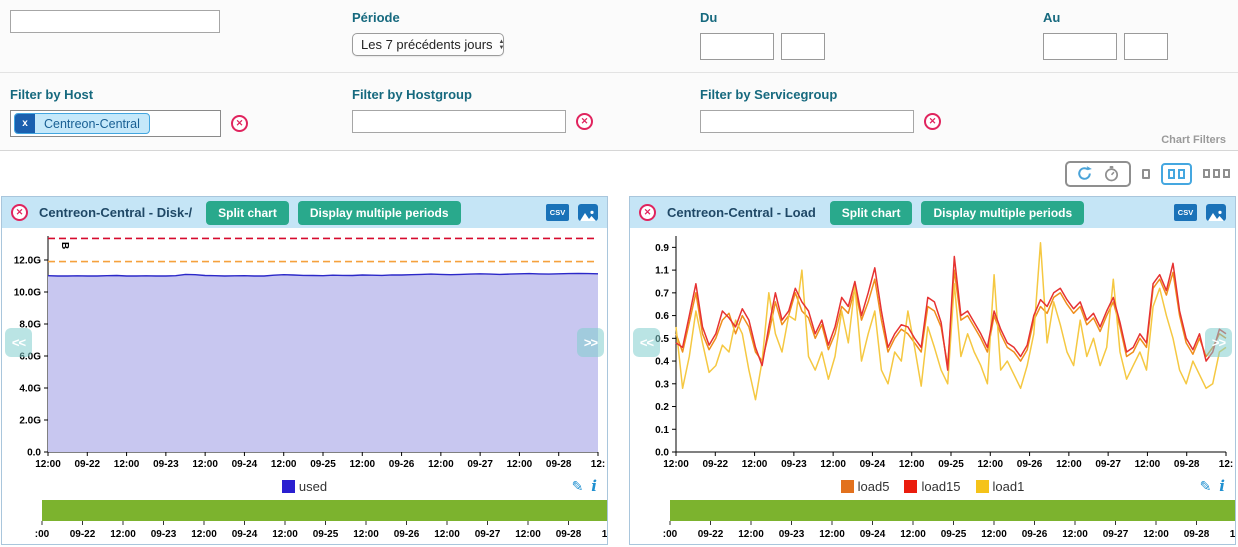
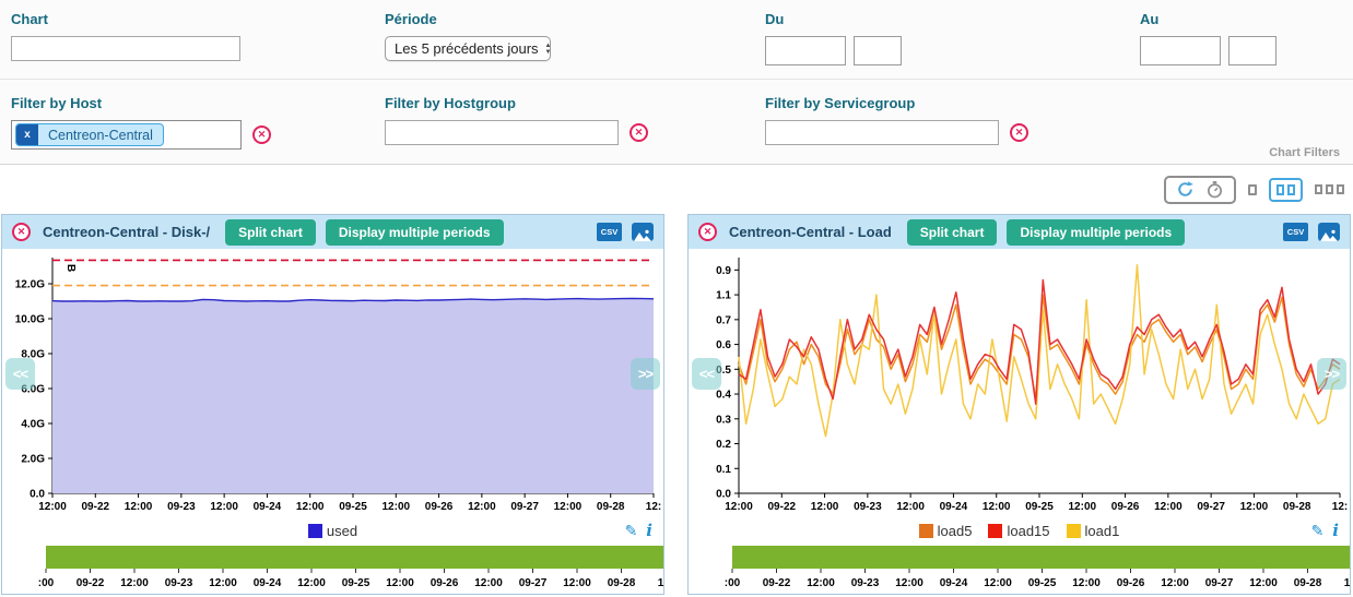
+ Chart
  Période
- Les 7 précédents jours
+ Les 5 précédents jours
  Du
  Au
  Filter by Host
  x
  Centreon-Central
  ✕
  Filter by Hostgroup
  ✕
  Filter by Servicegroup
  ✕
  Chart Filters
  ✕
  Centreon-Central - Disk-/
  Split chart
  Display multiple periods
  CSV
  0.0
  2.0G
  4.0G
  6.0G
  8.0G
  10.0G
  12.0G
  12:00
  09-22
  12:00
  09-23
  12:00
  09-24
  12:00
  09-25
  12:00
  09-26
  12:00
  09-27
  12:00
  09-28
  12:
  <<
  >>
  used
  ✎
  i
  :00
  09-22
  12:00
  09-23
  12:00
  09-24
  12:00
  09-25
  12:00
  09-26
  12:00
  09-27
  12:00
  09-28
  ✕
  Centreon-Central - Load
  Split chart
  Display multiple periods
  CSV
  0.0
  0.1
  0.2
  0.3
  0.4
  0.5
  0.6
  0.7
  1.1
  0.9
  12:00
  09-22
  12:00
  09-23
  12:00
  09-24
  12:00
  09-25
  12:00
  09-26
  12:00
  09-27
  12:00
  09-28
  12:
  <<
  >>
  load5
  load15
  load1
  ✎
  i
  :00
  09-22
  12:00
  09-23
  12:00
  09-24
  12:00
  09-25
  12:00
  09-26
  12:00
  09-27
  12:00
  09-28
